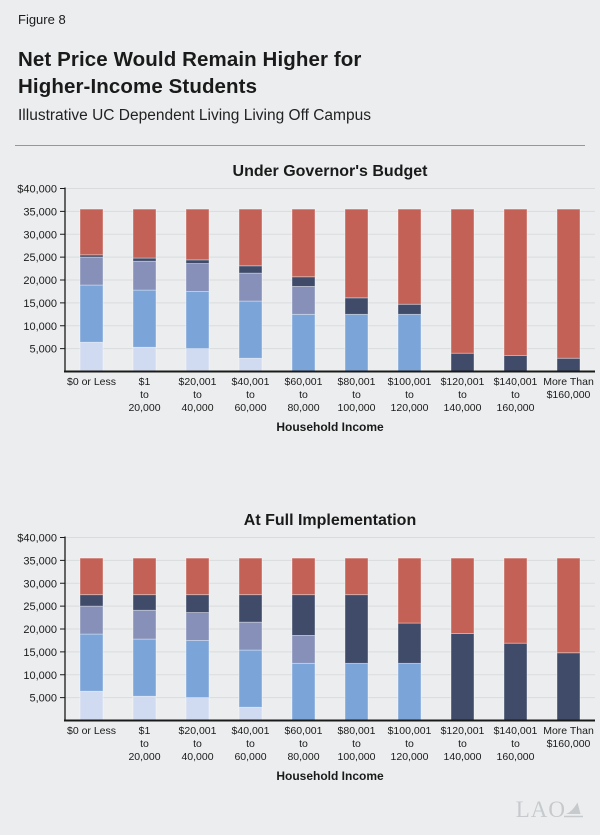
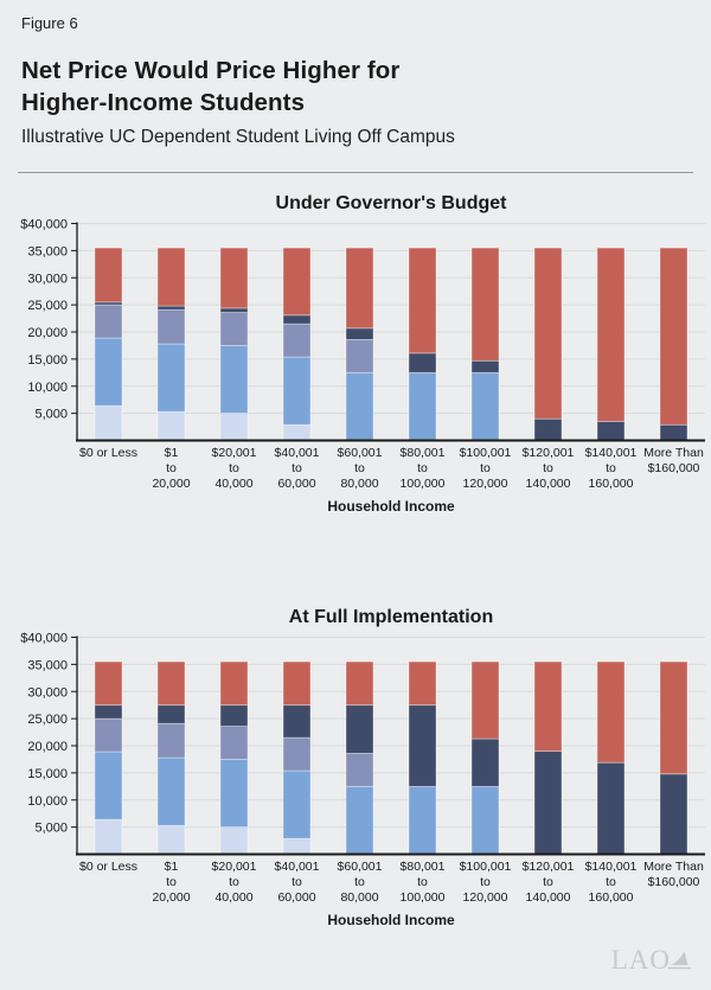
- Figure 8
+ Figure 6
- Net Price Would Remain Higher for
+ Net Price Would Price Higher for
  Higher-Income Students
- Illustrative UC Dependent Living Living Off Campus
+ Illustrative UC Dependent Student Living Off Campus
  Under Governor's Budget
  $40,000
  35,000
  30,000
  25,000
  20,000
  15,000
  10,000
  5,000
  $0 or Less
  $1
  to
  20,000
  $20,001
  to
  40,000
  $40,001
  to
  60,000
  $60,001
  to
  80,000
  $80,001
  to
  100,000
  $100,001
  to
  120,000
  $120,001
  to
  140,000
  $140,001
  to
  160,000
  More Than
  $160,000
  Household Income
  At Full Implementation
  $40,000
  35,000
  30,000
  25,000
  20,000
  15,000
  10,000
  5,000
  $0 or Less
  $1
  to
  20,000
  $20,001
  to
  40,000
  $40,001
  to
  60,000
  $60,001
  to
  80,000
  $80,001
  to
  100,000
  $100,001
  to
  120,000
  $120,001
  to
  140,000
  $140,001
  to
  160,000
  More Than
  $160,000
  Household Income
  LAO
